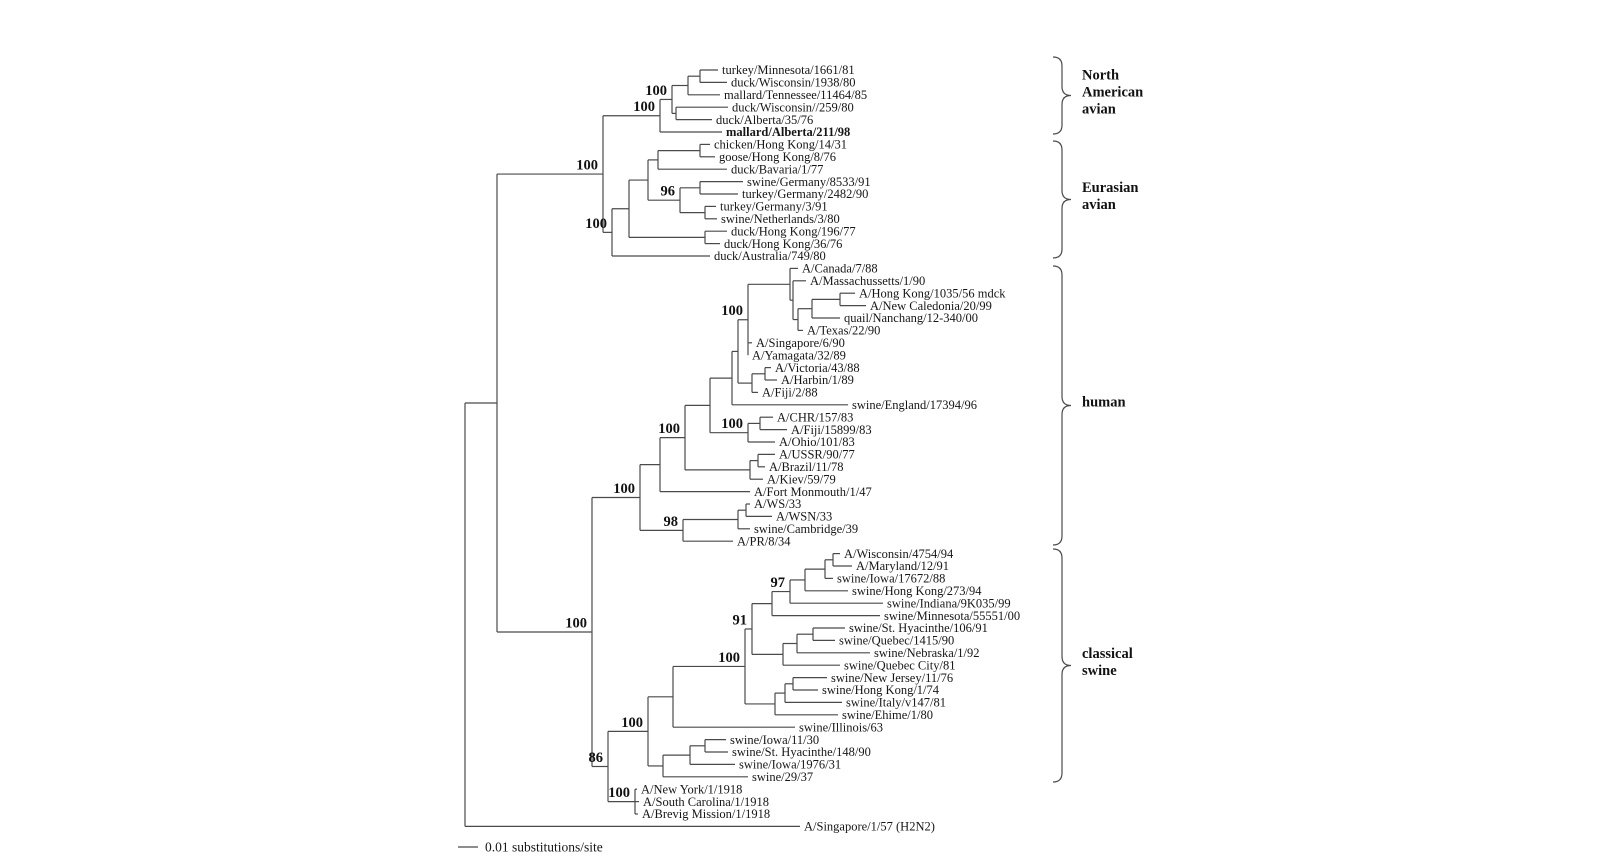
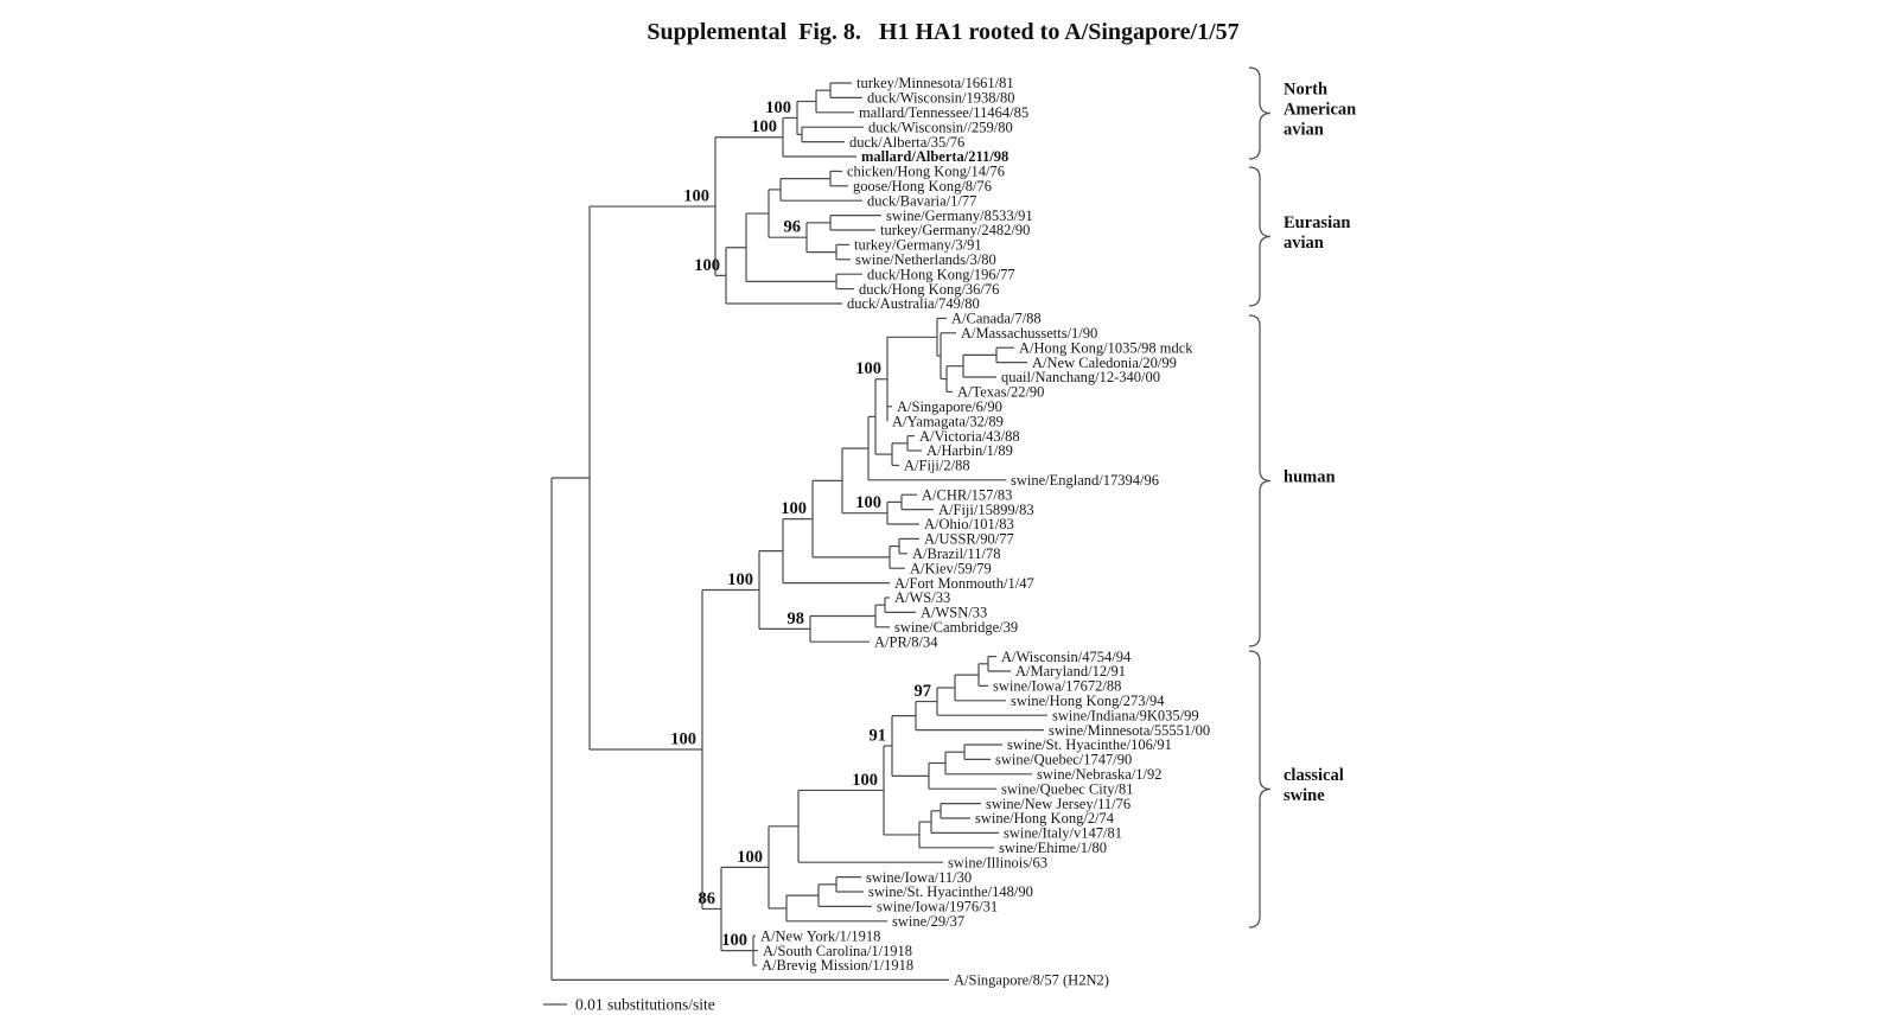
+ Supplemental Fig. 8. H1 HA1 rooted to A/Singapore/1/57
  100
  100
  100
  turkey/Minnesota/1661/81
  duck/Wisconsin/1938/80
  mallard/Tennessee/11464/85
  duck/Wisconsin//259/80
  duck/Alberta/35/76
  mallard/Alberta/211/98
  100
- chicken/Hong Kong/14/31
+ chicken/Hong Kong/14/76
  goose/Hong Kong/8/76
  duck/Bavaria/1/77
  96
  swine/Germany/8533/91
  turkey/Germany/2482/90
  turkey/Germany/3/91
  swine/Netherlands/3/80
  duck/Hong Kong/196/77
  duck/Hong Kong/36/76
  duck/Australia/749/80
  100
  100
  100
  100
  A/Canada/7/88
  A/Massachussetts/1/90
- A/Hong Kong/1035/56 mdck
+ A/Hong Kong/1035/98 mdck
  A/New Caledonia/20/99
  quail/Nanchang/12-340/00
  A/Texas/22/90
  A/Singapore/6/90
  A/Yamagata/32/89
  A/Victoria/43/88
  A/Harbin/1/89
  A/Fiji/2/88
  swine/England/17394/96
  100
  A/CHR/157/83
  A/Fiji/15899/83
  A/Ohio/101/83
  A/USSR/90/77
  A/Brazil/11/78
  A/Kiev/59/79
  A/Fort Monmouth/1/47
  98
  A/WS/33
  A/WSN/33
  swine/Cambridge/39
  A/PR/8/34
  86
  100
  100
  91
  97
  A/Wisconsin/4754/94
  A/Maryland/12/91
  swine/Iowa/17672/88
  swine/Hong Kong/273/94
  swine/Indiana/9K035/99
  swine/Minnesota/55551/00
  swine/St. Hyacinthe/106/91
- swine/Quebec/1415/90
+ swine/Quebec/1747/90
  swine/Nebraska/1/92
  swine/Quebec City/81
  swine/New Jersey/11/76
- swine/Hong Kong/1/74
+ swine/Hong Kong/2/74
  swine/Italy/v147/81
  swine/Ehime/1/80
  swine/Illinois/63
  swine/Iowa/11/30
  swine/St. Hyacinthe/148/90
  swine/Iowa/1976/31
  swine/29/37
  100
  A/New York/1/1918
  A/South Carolina/1/1918
  A/Brevig Mission/1/1918
- A/Singapore/1/57 (H2N2)
+ A/Singapore/8/57 (H2N2)
  North
  American
  avian
  Eurasian
  avian
  human
  classical
  swine
  0.01 substitutions/site
